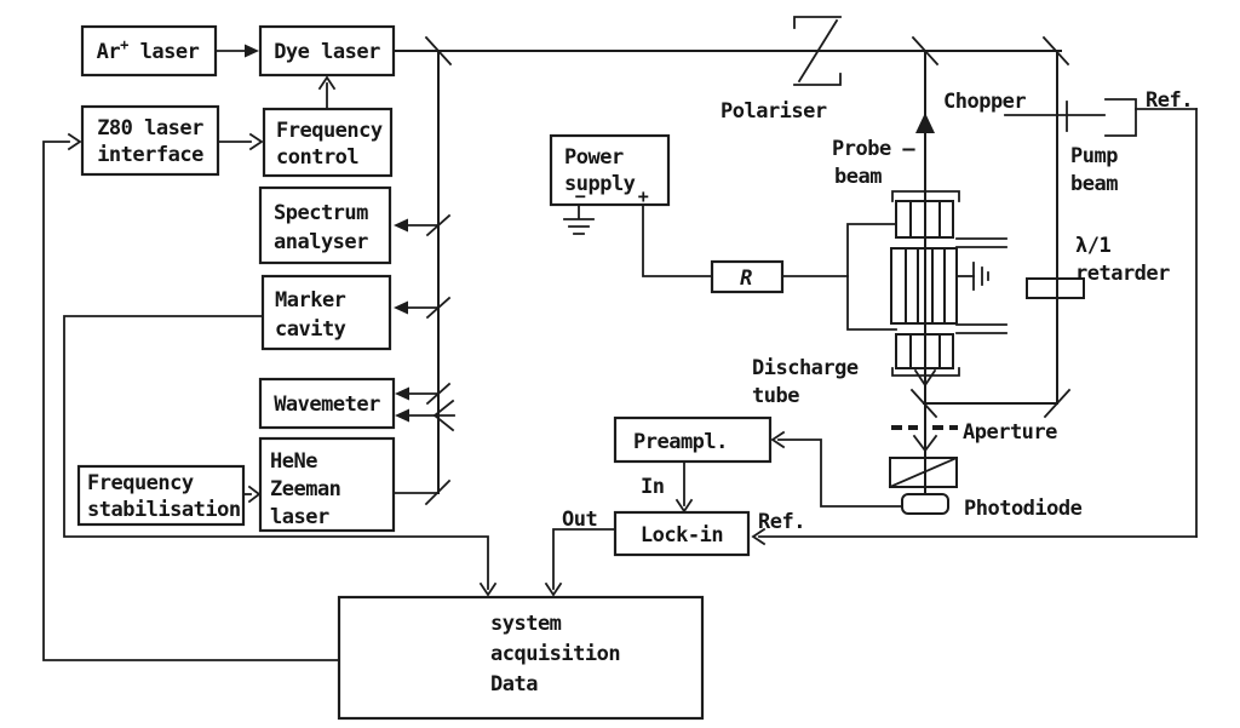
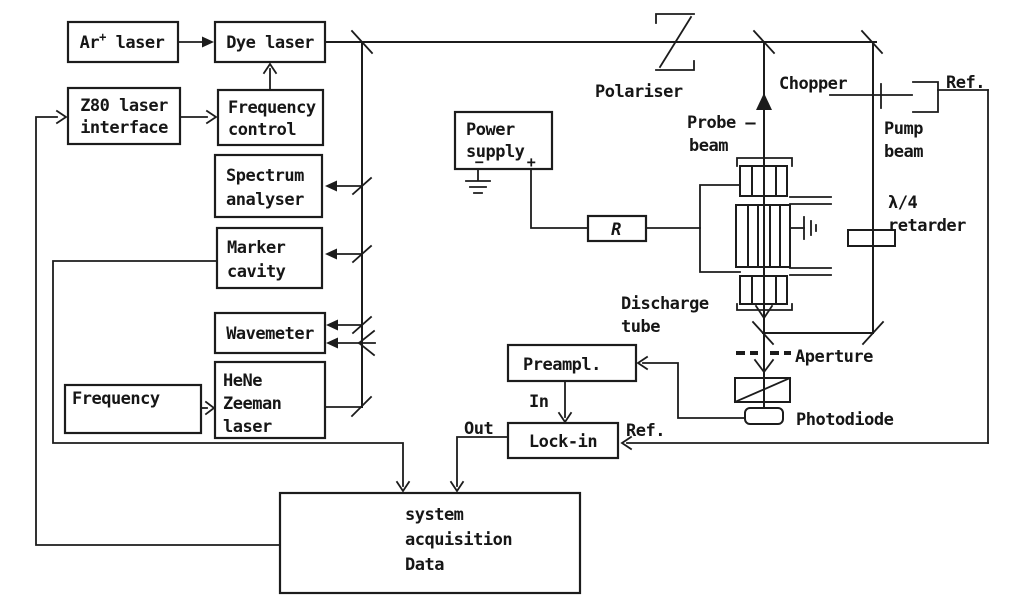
  Ar+ laser
  Dye laser
  Z80 laser
  interface
  Frequency
  control
  Spectrum
  analyser
  Marker
  cavity
  Wavemeter
  Frequency
- stabilisation
  HeNe
  Zeeman
  laser
  Power
  supply
  −
  +
  R
  Preampl.
  Lock-in
  system
  acquisition
  Data
  Polariser
  Probe –
  beam
  Chopper
  Ref.
  Pump
  beam
- λ/1
+ λ/4
  retarder
  Discharge
  tube
  Aperture
  Photodiode
  In
  Out
  Ref.
